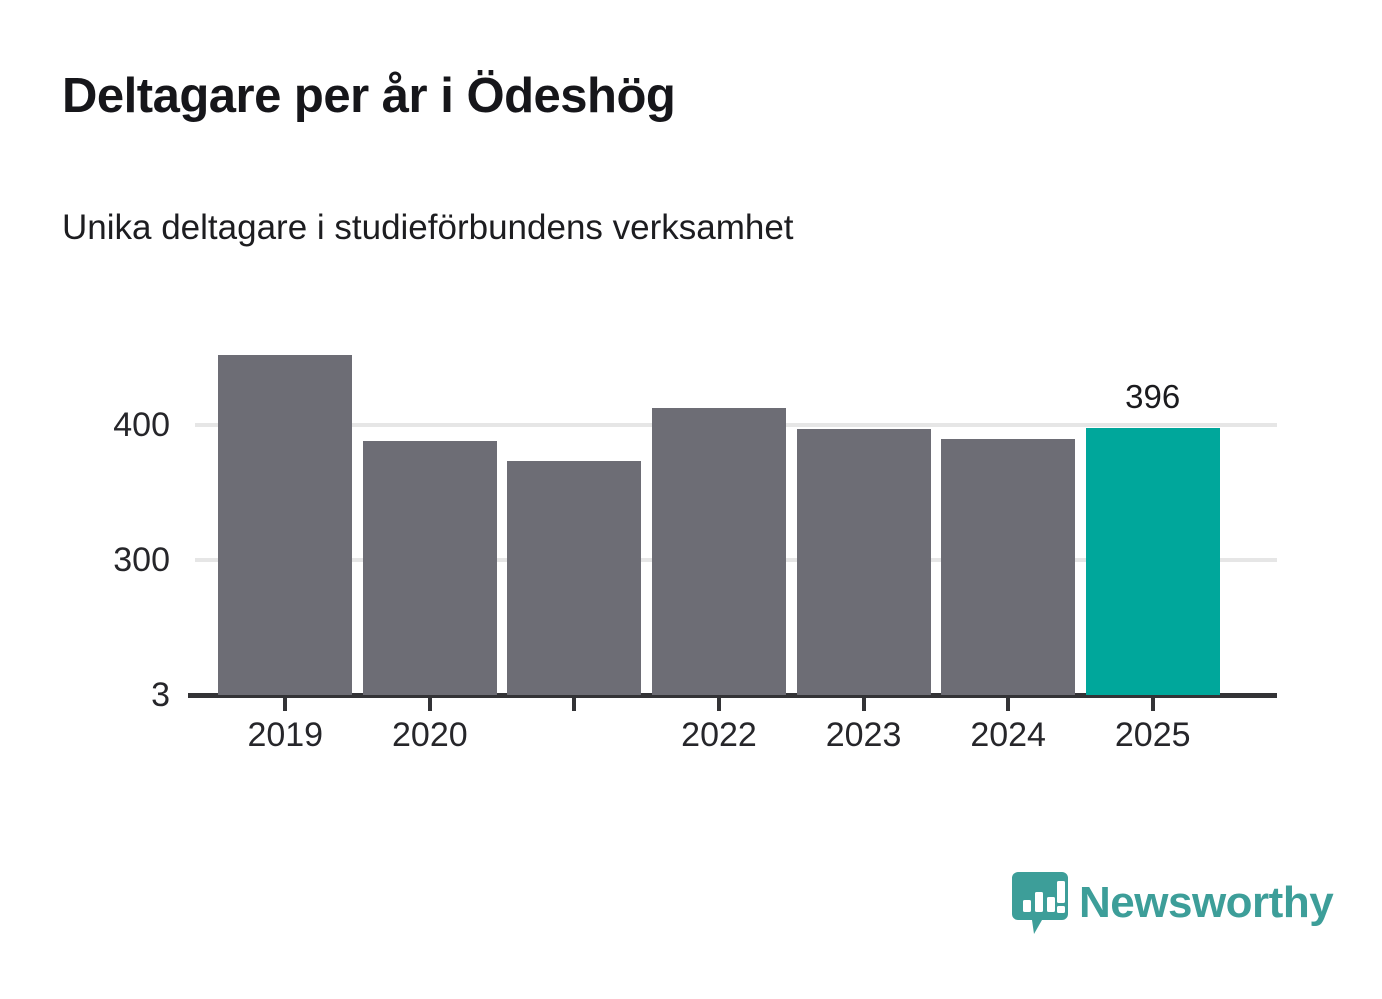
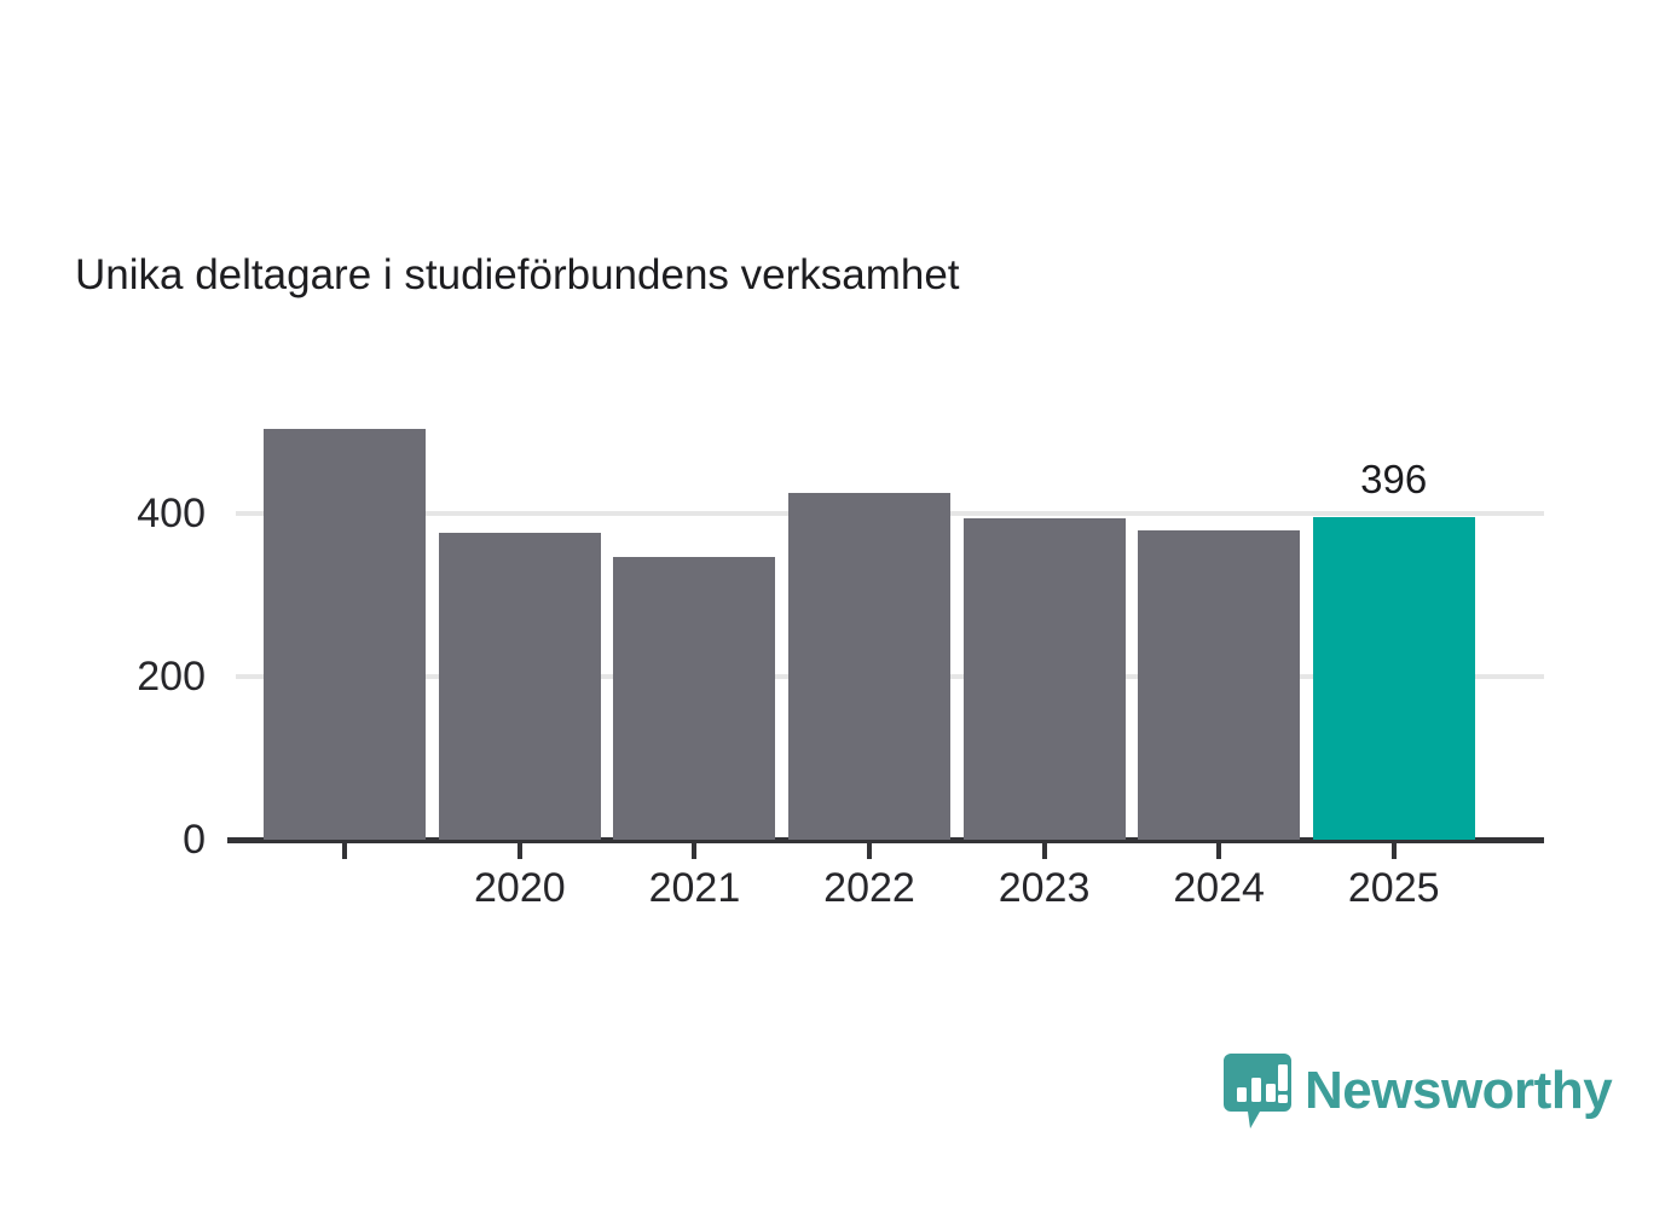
- Deltagare per år i Ödeshög
  Unika deltagare i studieförbundens verksamhet
- 3
+ 0
- 300
+ 200
  400
- 2019
  2020
+ 2021
  2022
  2023
  2024
  396
  2025
  Newsworthy
